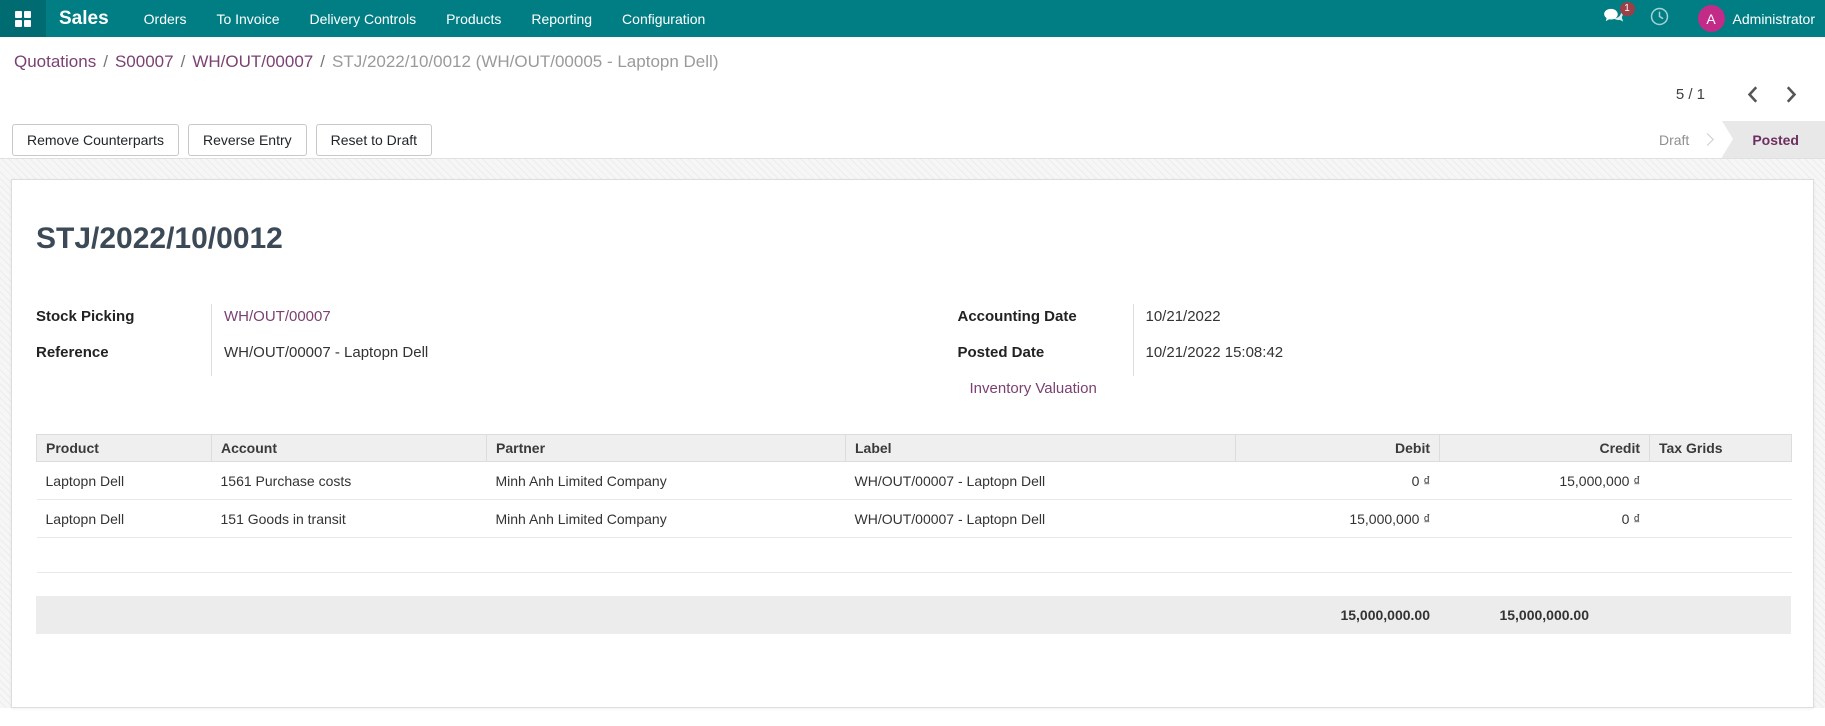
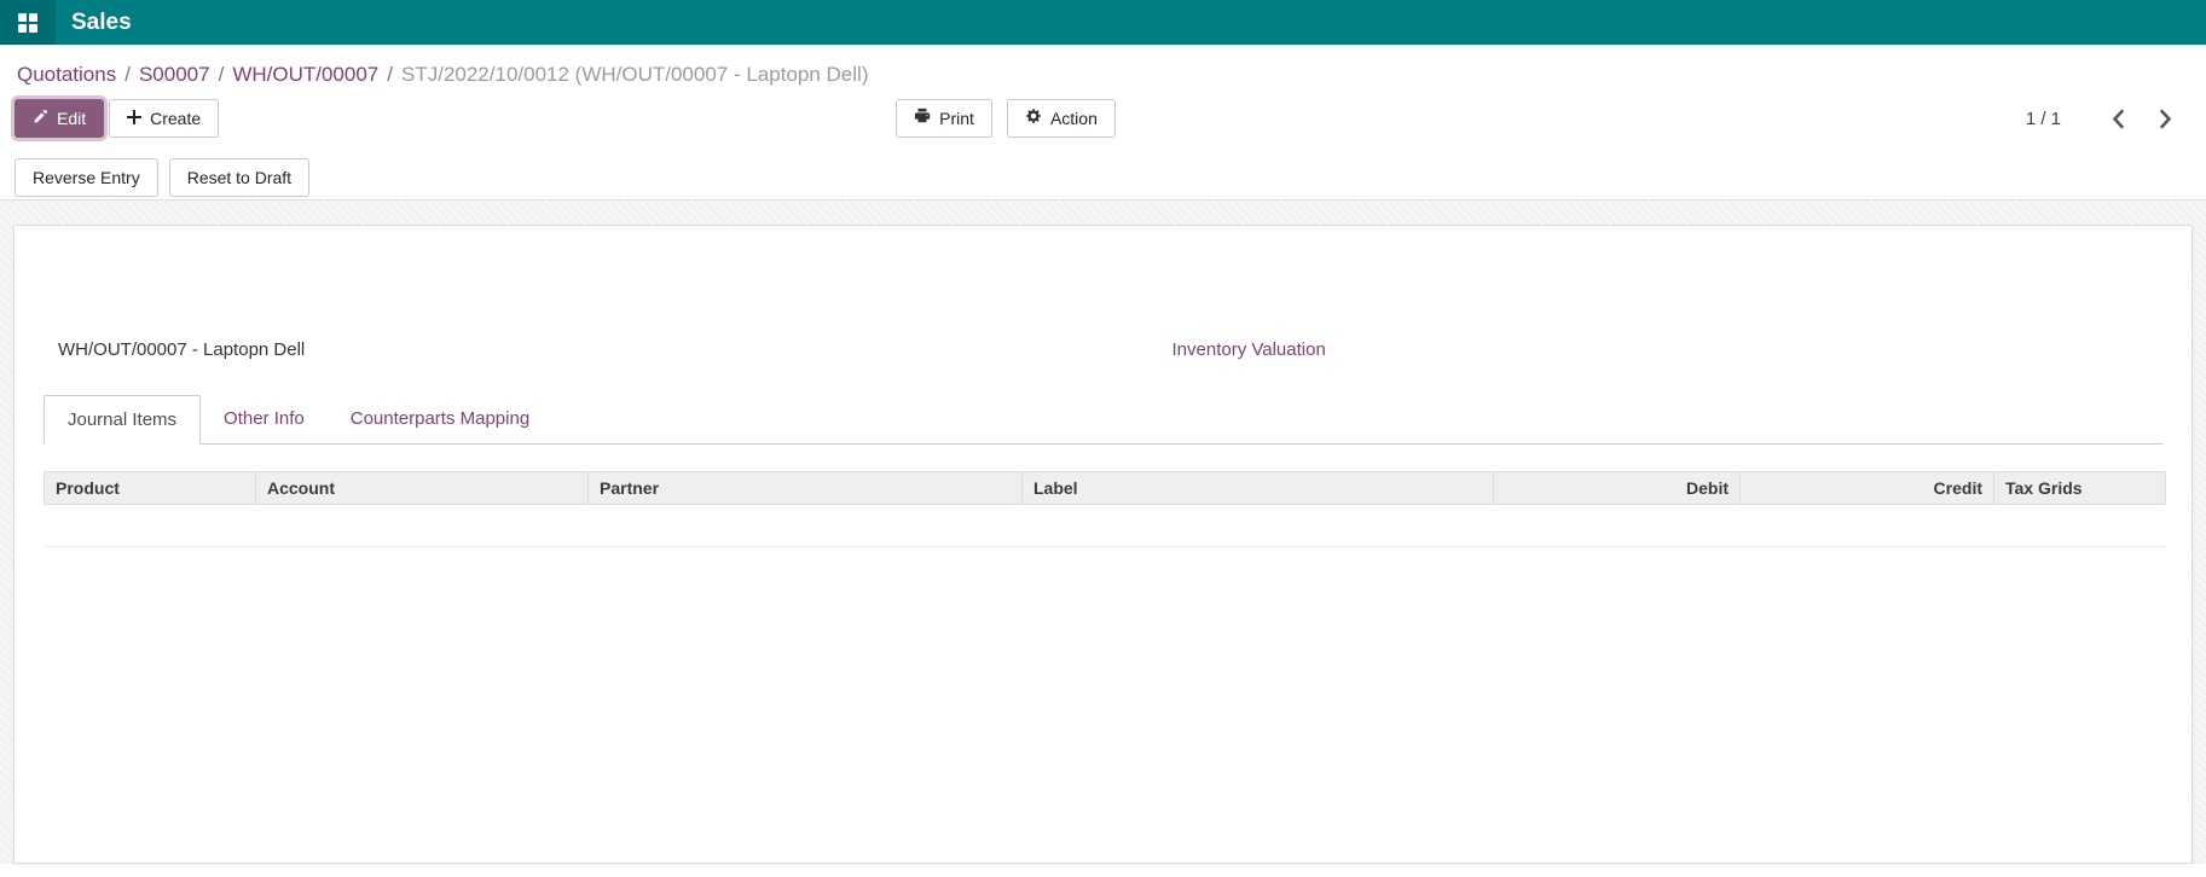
  Sales
- Orders
- To Invoice
- Delivery Controls
- Products
- Reporting
- Configuration
- 1
- A
- Administrator
- Quotations / S00007 / WH/OUT/00007 / STJ/2022/10/0012 (WH/OUT/00005 - Laptopn Dell)
+ Quotations / S00007 / WH/OUT/00007 / STJ/2022/10/0012 (WH/OUT/00007 - Laptopn Dell)
+ Edit
+ Create
+ Print
+ Action
- 5 / 1
+ 1 / 1
- Remove Counterparts
  Reverse Entry
  Reset to Draft
- Draft
- Posted
- STJ/2022/10/0012
- Stock Picking
- WH/OUT/00007
- Reference
  WH/OUT/00007 - Laptopn Dell
- Accounting Date
- 10/21/2022
- Posted Date
- 10/21/2022 15:08:42
  Inventory Valuation
+ Journal Items
+ Other Info
+ Counterparts Mapping
  Product	Account	Partner	Label	Debit	Credit	Tax Grids
- Laptopn Dell	1561 Purchase costs	Minh Anh Limited Company	WH/OUT/00007 - Laptopn Dell	0 ₫	15,000,000 ₫
- Laptopn Dell	151 Goods in transit	Minh Anh Limited Company	WH/OUT/00007 - Laptopn Dell	15,000,000 ₫	0 ₫
- 				15,000,000.00	15,000,000.00
